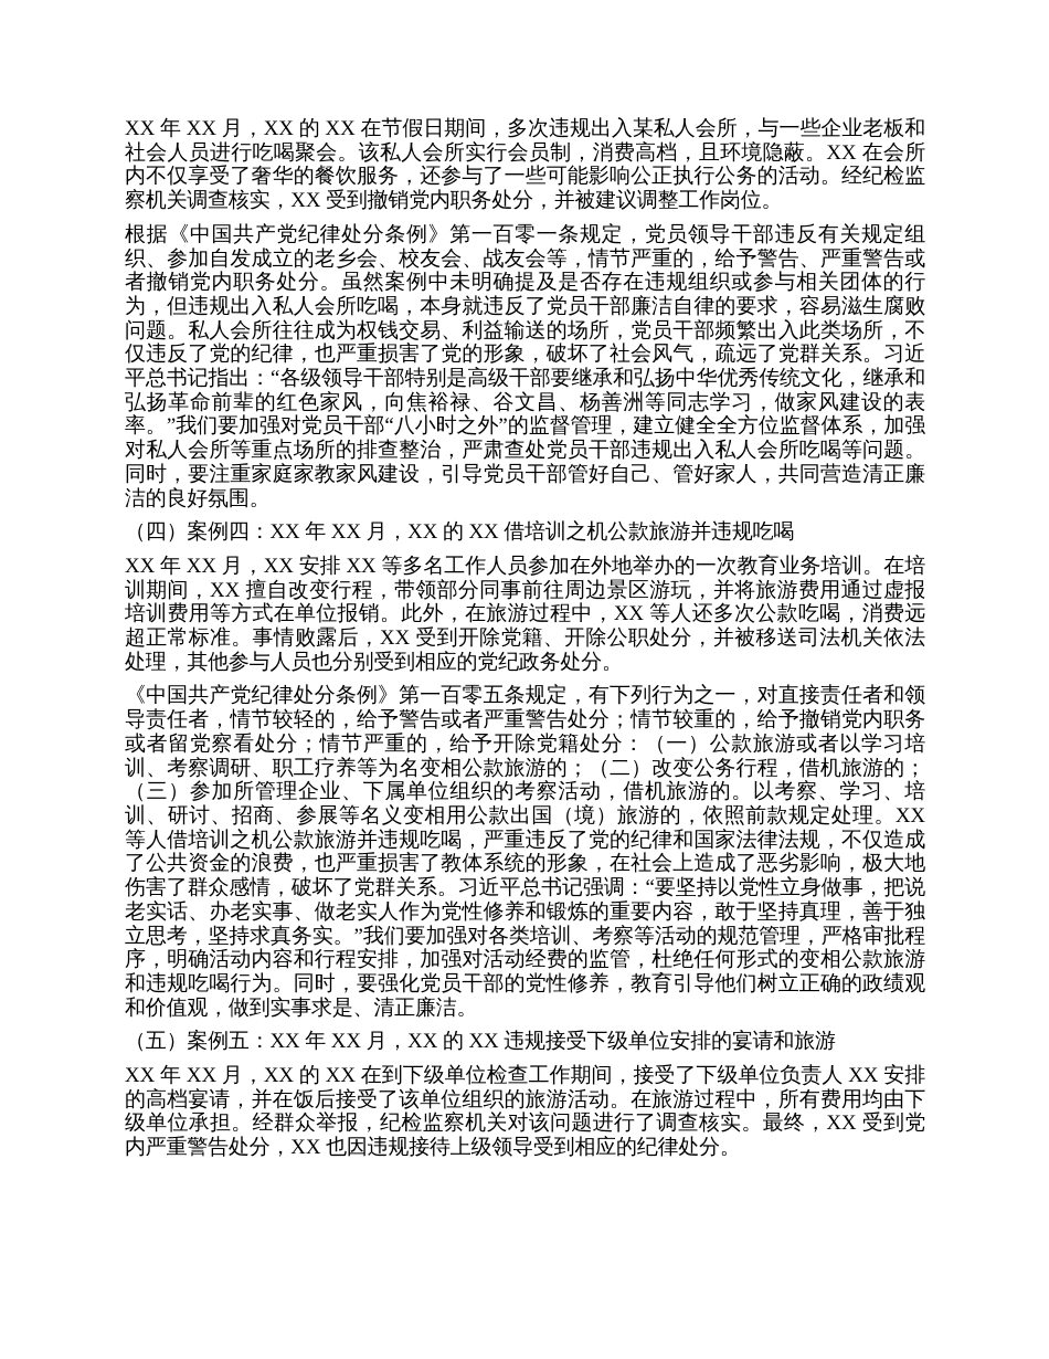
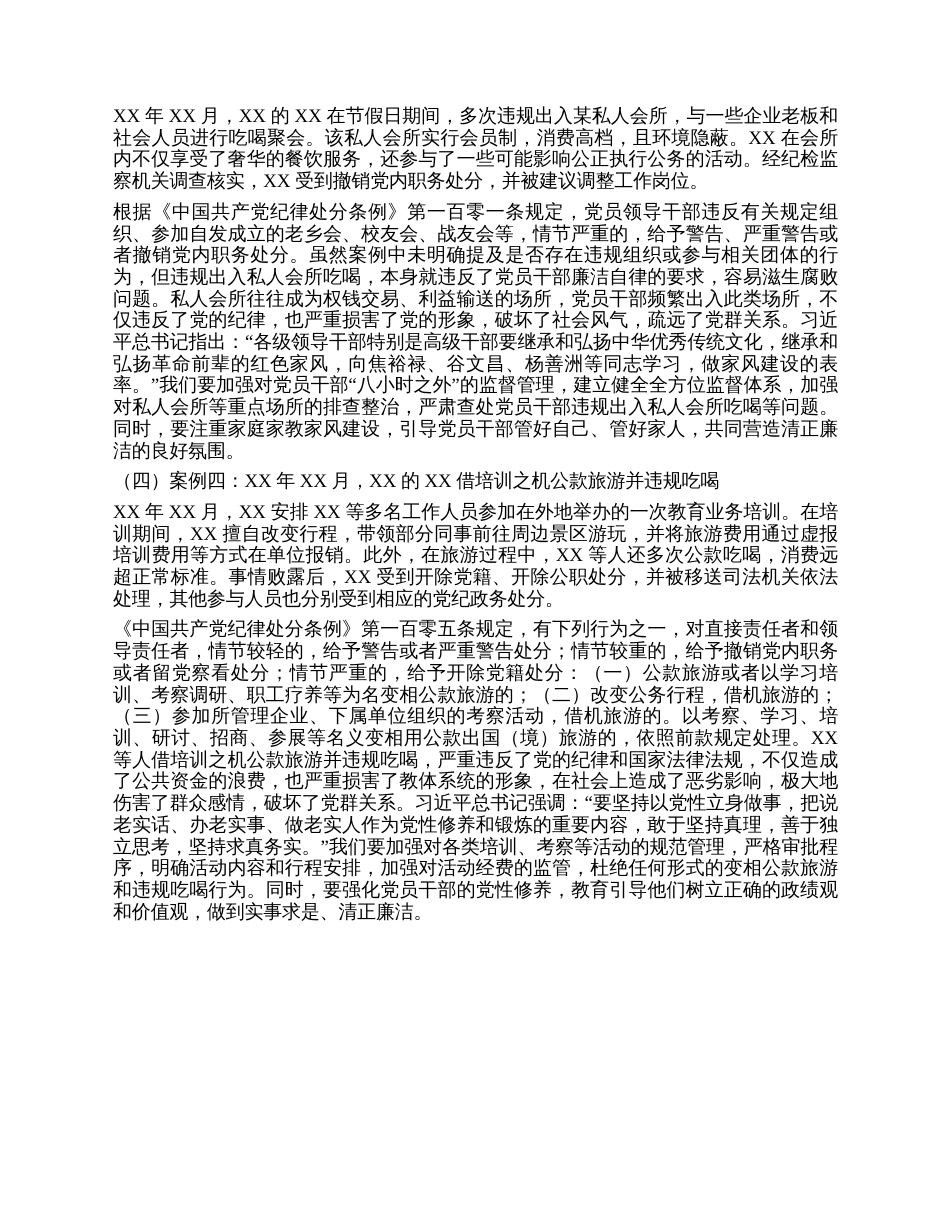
  XX 年 XX 月，XX 的 XX 在节假日期间，多次违规出入某私人会所，与一些企业老板和社会人员进行吃喝聚会。该私人会所实行会员制，消费高档，且环境隐蔽。XX 在会所内不仅享受了奢华的餐饮服务，还参与了一些可能影响公正执行公务的活动。经纪检监察机关调查核实，XX 受到撤销党内职务处分，并被建议调整工作岗位。
  根据《中国共产党纪律处分条例》第一百零一条规定，党员领导干部违反有关规定组织、参加自发成立的老乡会、校友会、战友会等，情节严重的，给予警告、严重警告或者撤销党内职务处分。虽然案例中未明确提及是否存在违规组织或参与相关团体的行为，但违规出入私人会所吃喝，本身就违反了党员干部廉洁自律的要求，容易滋生腐败问题。私人会所往往成为权钱交易、利益输送的场所，党员干部频繁出入此类场所，不仅违反了党的纪律，也严重损害了党的形象，破坏了社会风气，疏远了党群关系。习近平总书记指出：“各级领导干部特别是高级干部要继承和弘扬中华优秀传统文化，继承和弘扬革命前辈的红色家风，向焦裕禄、谷文昌、杨善洲等同志学习，做家风建设的表率。”我们要加强对党员干部“八小时之外”的监督管理，建立健全全方位监督体系，加强对私人会所等重点场所的排查整治，严肃查处党员干部违规出入私人会所吃喝等问题。同时，要注重家庭家教家风建设，引导党员干部管好自己、管好家人，共同营造清正廉洁的良好氛围。
  （四）案例四：XX 年 XX 月，XX 的 XX 借培训之机公款旅游并违规吃喝
  XX 年 XX 月，XX 安排 XX 等多名工作人员参加在外地举办的一次教育业务培训。在培训期间，XX 擅自改变行程，带领部分同事前往周边景区游玩，并将旅游费用通过虚报培训费用等方式在单位报销。此外，在旅游过程中，XX 等人还多次公款吃喝，消费远超正常标准。事情败露后，XX 受到开除党籍、开除公职处分，并被移送司法机关依法处理，其他参与人员也分别受到相应的党纪政务处分。
  《中国共产党纪律处分条例》第一百零五条规定，有下列行为之一，对直接责任者和领导责任者，情节较轻的，给予警告或者严重警告处分；情节较重的，给予撤销党内职务或者留党察看处分；情节严重的，给予开除党籍处分：（一）公款旅游或者以学习培训、考察调研、职工疗养等为名变相公款旅游的；（二）改变公务行程，借机旅游的；（三）参加所管理企业、下属单位组织的考察活动，借机旅游的。以考察、学习、培训、研讨、招商、参展等名义变相用公款出国（境）旅游的，依照前款规定处理。XX 等人借培训之机公款旅游并违规吃喝，严重违反了党的纪律和国家法律法规，不仅造成了公共资金的浪费，也严重损害了教体系统的形象，在社会上造成了恶劣影响，极大地伤害了群众感情，破坏了党群关系。习近平总书记强调：“要坚持以党性立身做事，把说老实话、办老实事、做老实人作为党性修养和锻炼的重要内容，敢于坚持真理，善于独立思考，坚持求真务实。”我们要加强对各类培训、考察等活动的规范管理，严格审批程序，明确活动内容和行程安排，加强对活动经费的监管，杜绝任何形式的变相公款旅游和违规吃喝行为。同时，要强化党员干部的党性修养，教育引导他们树立正确的政绩观和价值观，做到实事求是、清正廉洁。
- （五）案例五：XX 年 XX 月，XX 的 XX 违规接受下级单位安排的宴请和旅游
- XX 年 XX 月，XX 的 XX 在到下级单位检查工作期间，接受了下级单位负责人 XX 安排的高档宴请，并在饭后接受了该单位组织的旅游活动。在旅游过程中，所有费用均由下级单位承担。经群众举报，纪检监察机关对该问题进行了调查核实。最终，XX 受到党内严重警告处分，XX 也因违规接待上级领导受到相应的纪律处分。
